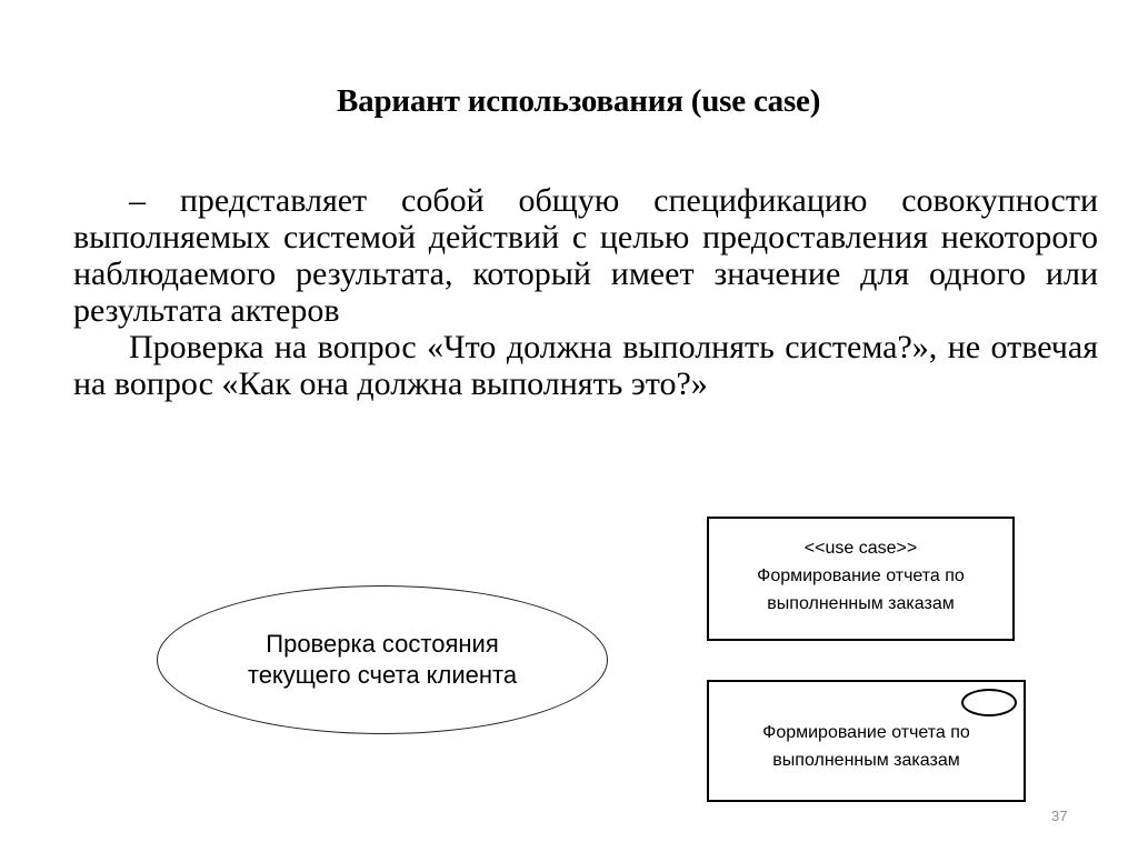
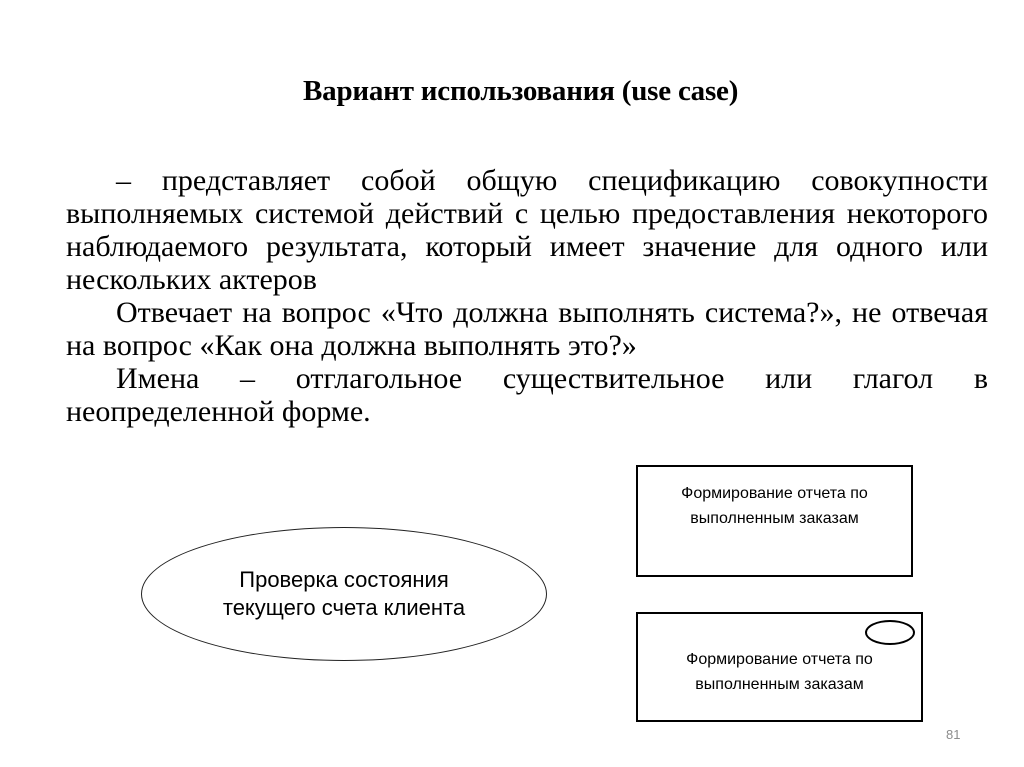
  Вариант использования (use case)
- – представляет собой общую спецификацию совокупности выполняемых системой действий с целью предоставления некоторого наблюдаемого результата, который имеет значение для одного или результата актеров
+ – представляет собой общую спецификацию совокупности выполняемых системой действий с целью предоставления некоторого наблюдаемого результата, который имеет значение для одного или нескольких актеров
- Проверка на вопрос «Что должна выполнять система?», не отвечая на вопрос «Как она должна выполнять это?»
+ Отвечает на вопрос «Что должна выполнять система?», не отвечая на вопрос «Как она должна выполнять это?»
+ Имена – отглагольное существительное или глагол в неопределенной форме.
  Проверка состояния
  текущего счета клиента
- <<use case>>
  Формирование отчета по
  выполненным заказам
  Формирование отчета по
  выполненным заказам
- 37
+ 81
